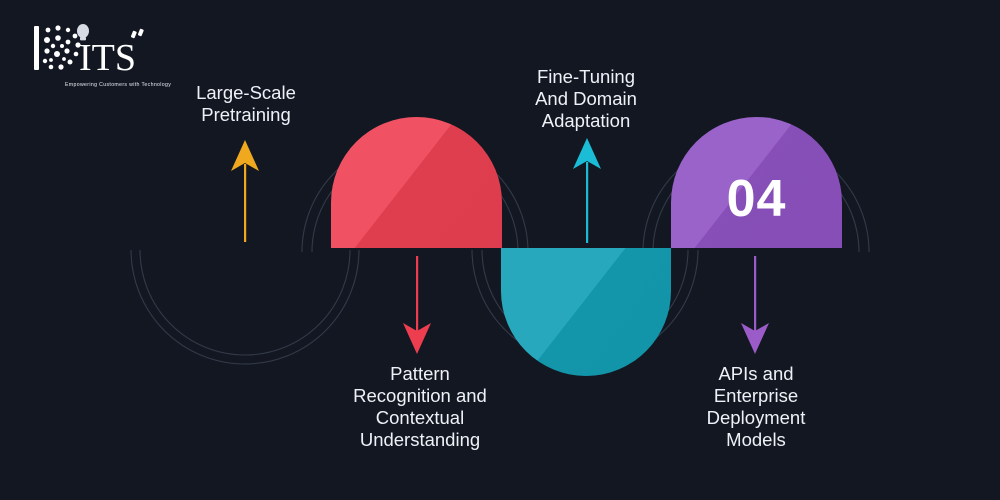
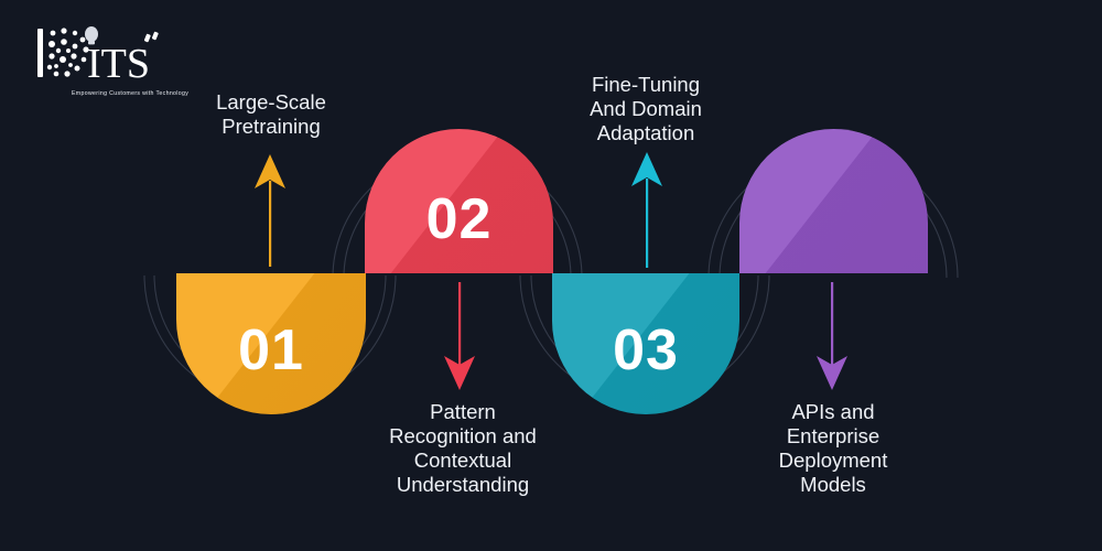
  ITS
+ 01
  Large-Scale
  Pretraining
+ 02
  Pattern
  Recognition and
  Contextual
  Understanding
+ 03
  Fine-Tuning
  And Domain
  Adaptation
- 04
  APIs and
  Enterprise
  Deployment
  Models
